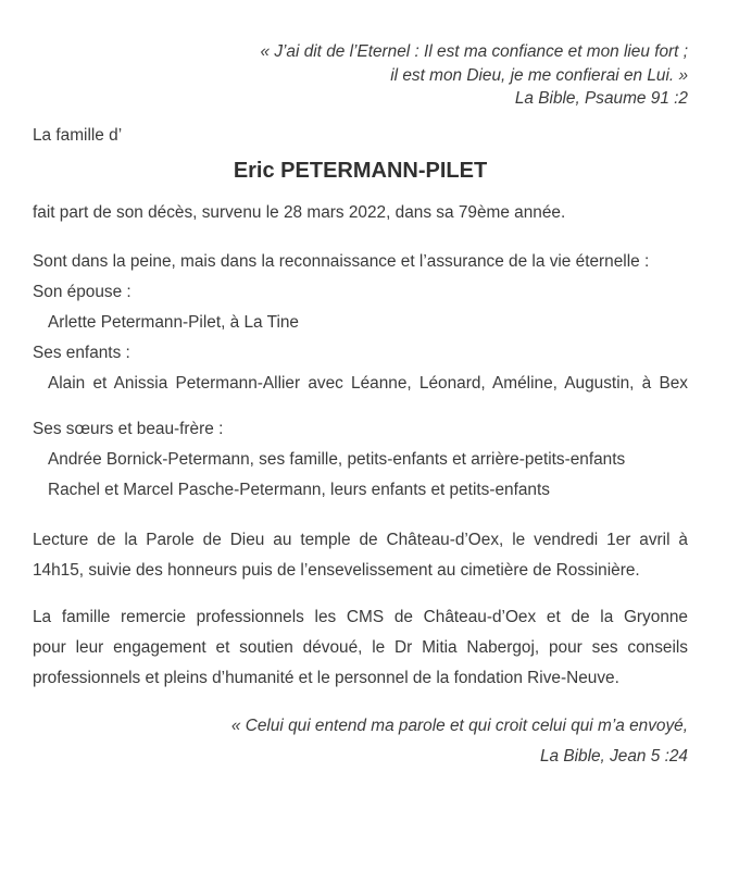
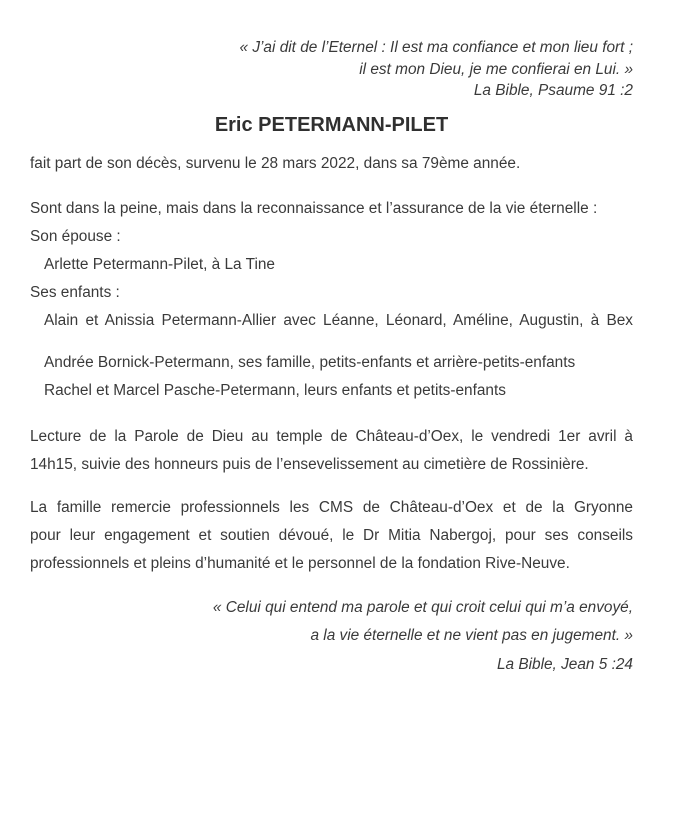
  « J’ai dit de l’Eternel : Il est ma confiance et mon lieu fort ;
  il est mon Dieu, je me confierai en Lui. »
  La Bible, Psaume 91 :2
- La famille d’
  Eric PETERMANN-PILET
  fait part de son décès, survenu le 28 mars 2022, dans sa 79ème année.
  Sont dans la peine, mais dans la reconnaissance et l’assurance de la vie éternelle :
  Son épouse :
  Arlette Petermann-Pilet, à La Tine
  Ses enfants :
  Alain et Anissia Petermann-Allier avec Léanne, Léonard, Améline, Augustin, à Bex
- Ses sœurs et beau-frère :
  Andrée Bornick-Petermann, ses famille, petits-enfants et arrière-petits-enfants
  Rachel et Marcel Pasche-Petermann, leurs enfants et petits-enfants
  Lecture de la Parole de Dieu au temple de Château-d’Oex, le vendredi 1er avril à
  14h15, suivie des honneurs puis de l’ensevelissement au cimetière de Rossinière.
  La famille remercie professionnels les CMS de Château-d’Oex et de la Gryonne
  pour leur engagement et soutien dévoué, le Dr Mitia Nabergoj, pour ses conseils
  professionnels et pleins d’humanité et le personnel de la fondation Rive-Neuve.
  « Celui qui entend ma parole et qui croit celui qui m’a envoyé,
+ a la vie éternelle et ne vient pas en jugement. »
  La Bible, Jean 5 :24
